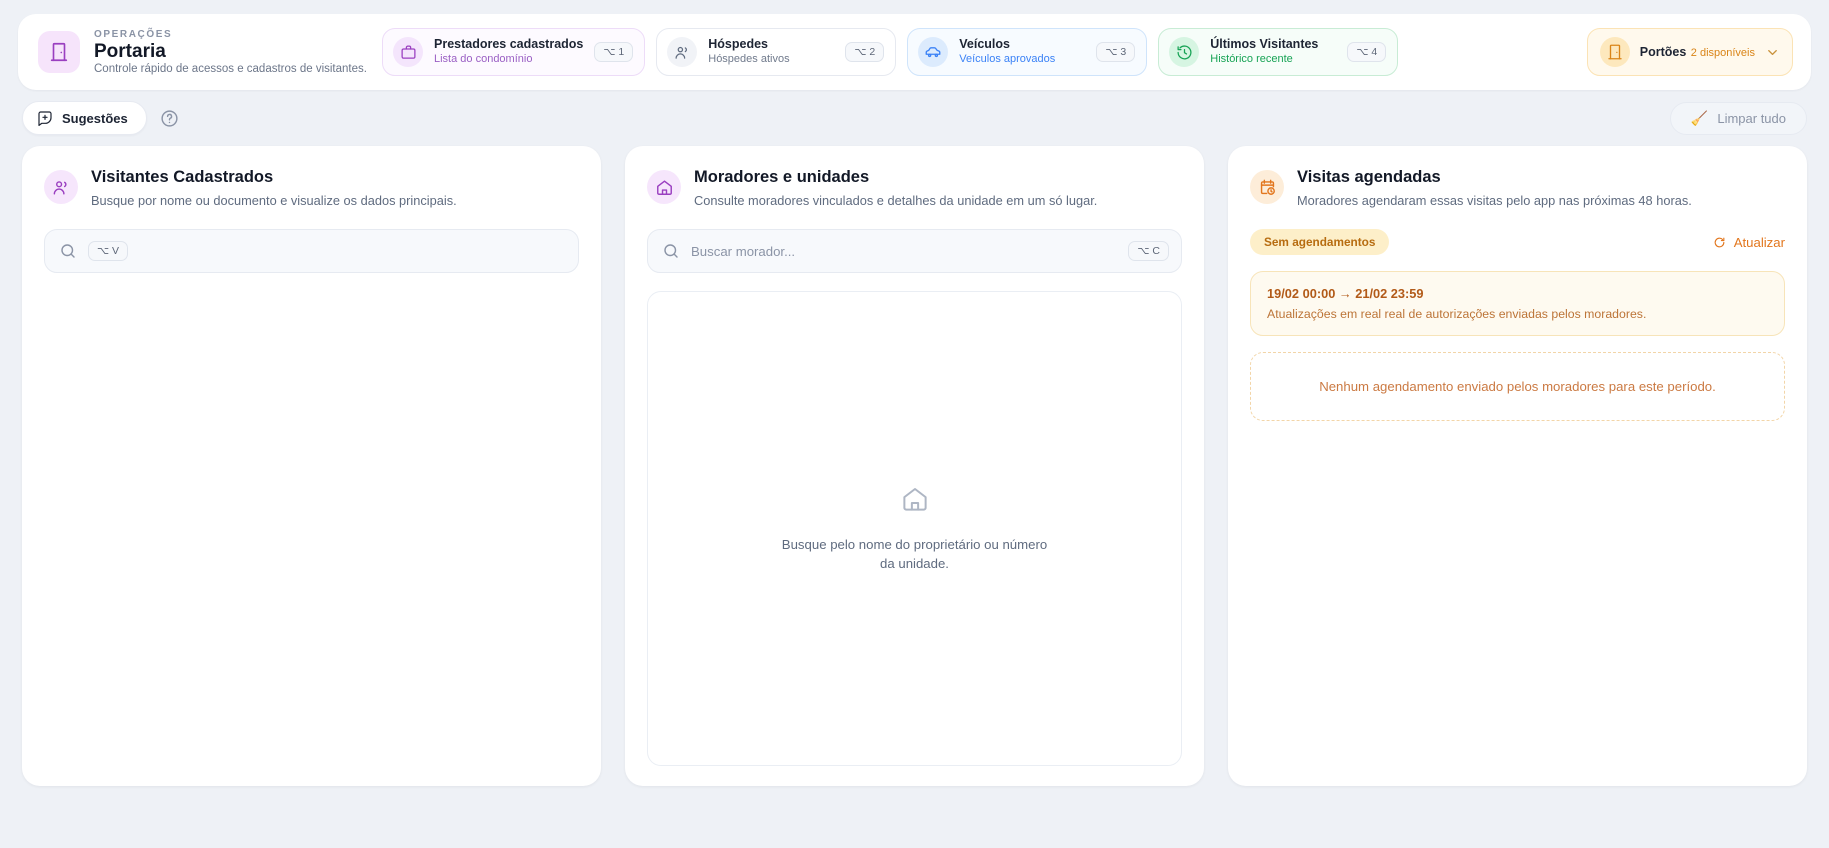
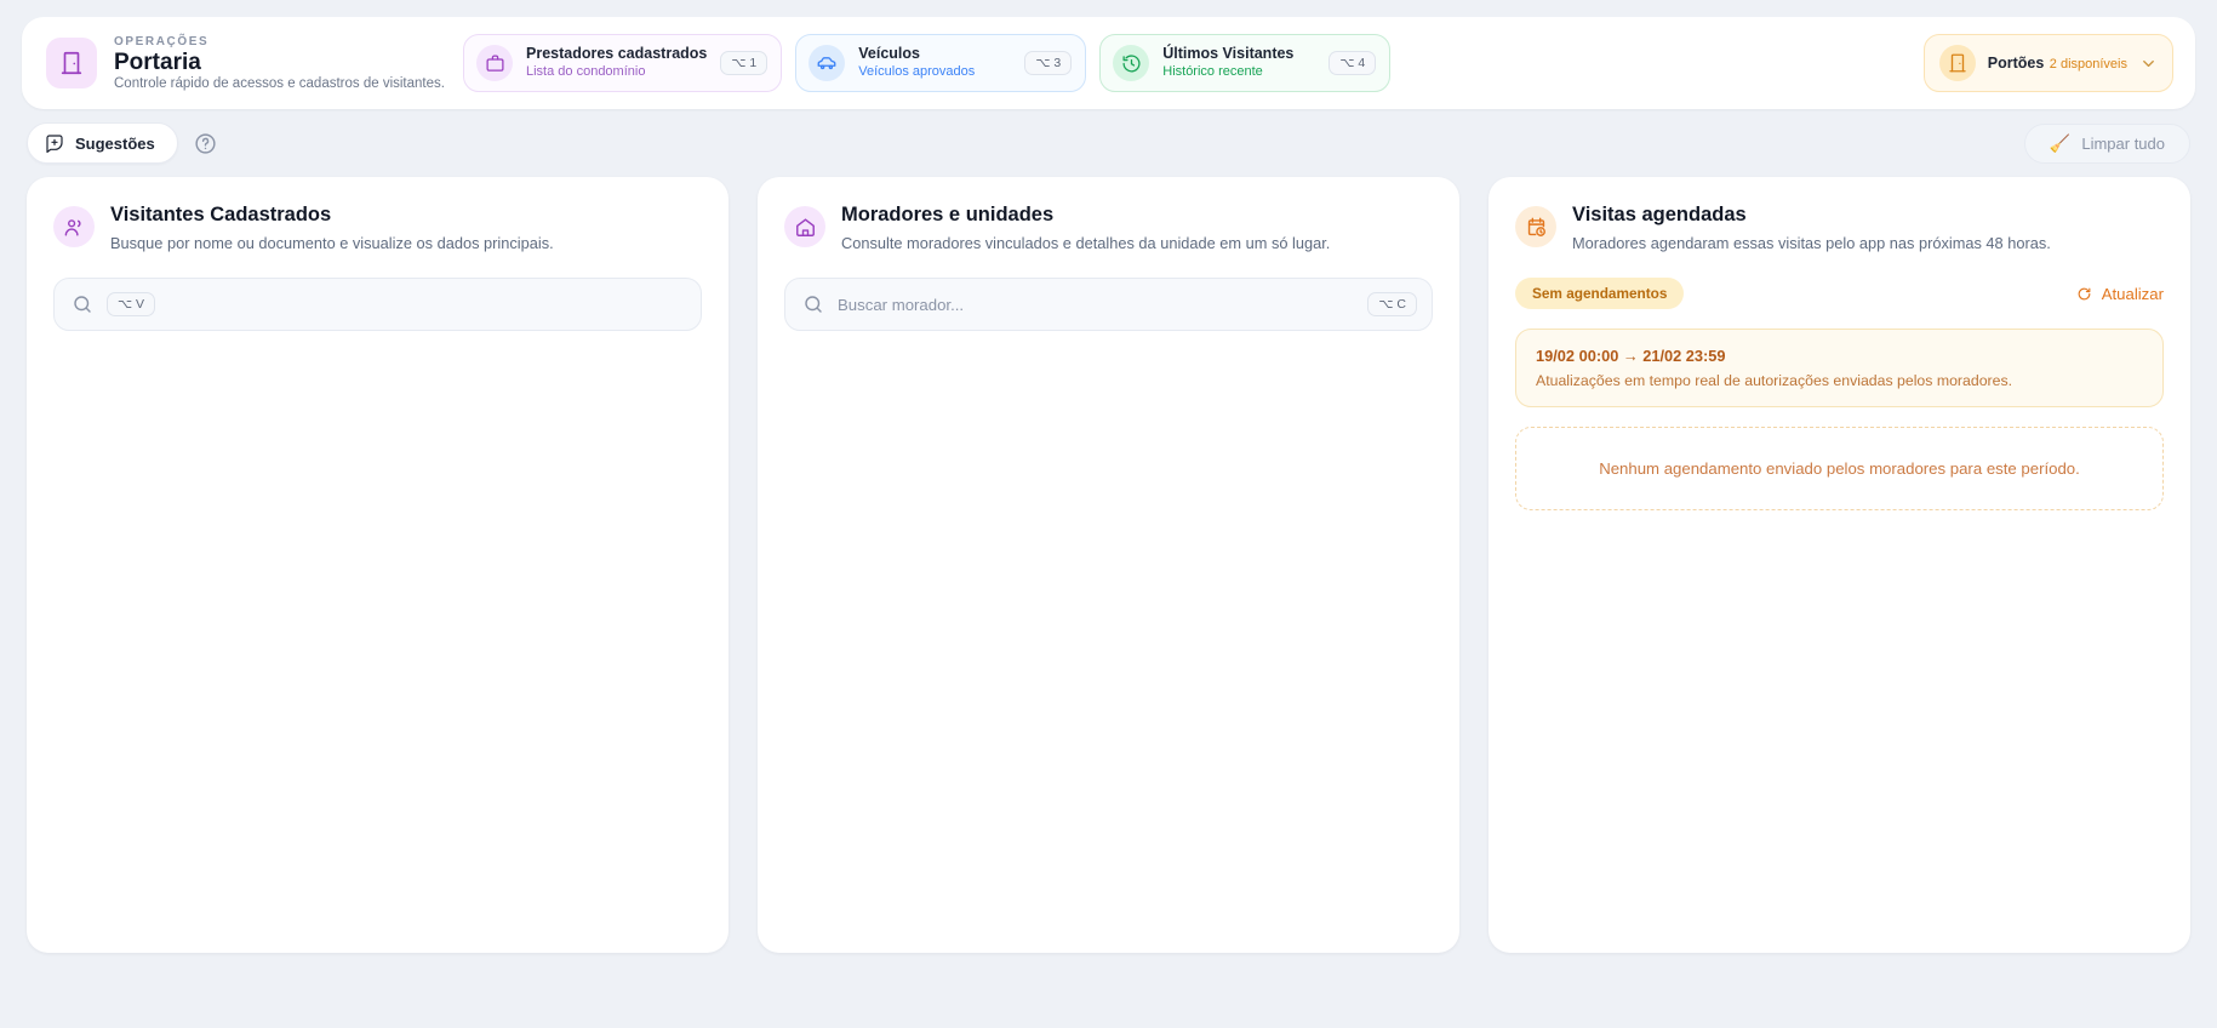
  OPERAÇÕES
  Portaria
  Controle rápido de acessos e cadastros de visitantes.
  Prestadores cadastrados
  Lista do condomínio
  ⌥ 1
- Hóspedes
- Hóspedes ativos
- ⌥ 2
  Veículos
  Veículos aprovados
  ⌥ 3
  Últimos Visitantes
  Histórico recente
  ⌥ 4
  Portões 2 disponíveis
  Sugestões
  🧹
  Limpar tudo
  Visitantes Cadastrados
  Busque por nome ou documento e visualize os dados principais.
  ⌥ V
  Moradores e unidades
  Consulte moradores vinculados e detalhes da unidade em um só lugar.
  Buscar morador...
  ⌥ C
- Busque pelo nome do proprietário ou número da unidade.
  Visitas agendadas
  Moradores agendaram essas visitas pelo app nas próximas 48 horas.
  Sem agendamentos
  Atualizar
  19/02 00:00 → 21/02 23:59
- Atualizações em real real de autorizações enviadas pelos moradores.
+ Atualizações em tempo real de autorizações enviadas pelos moradores.
  Nenhum agendamento enviado pelos moradores para este período.
